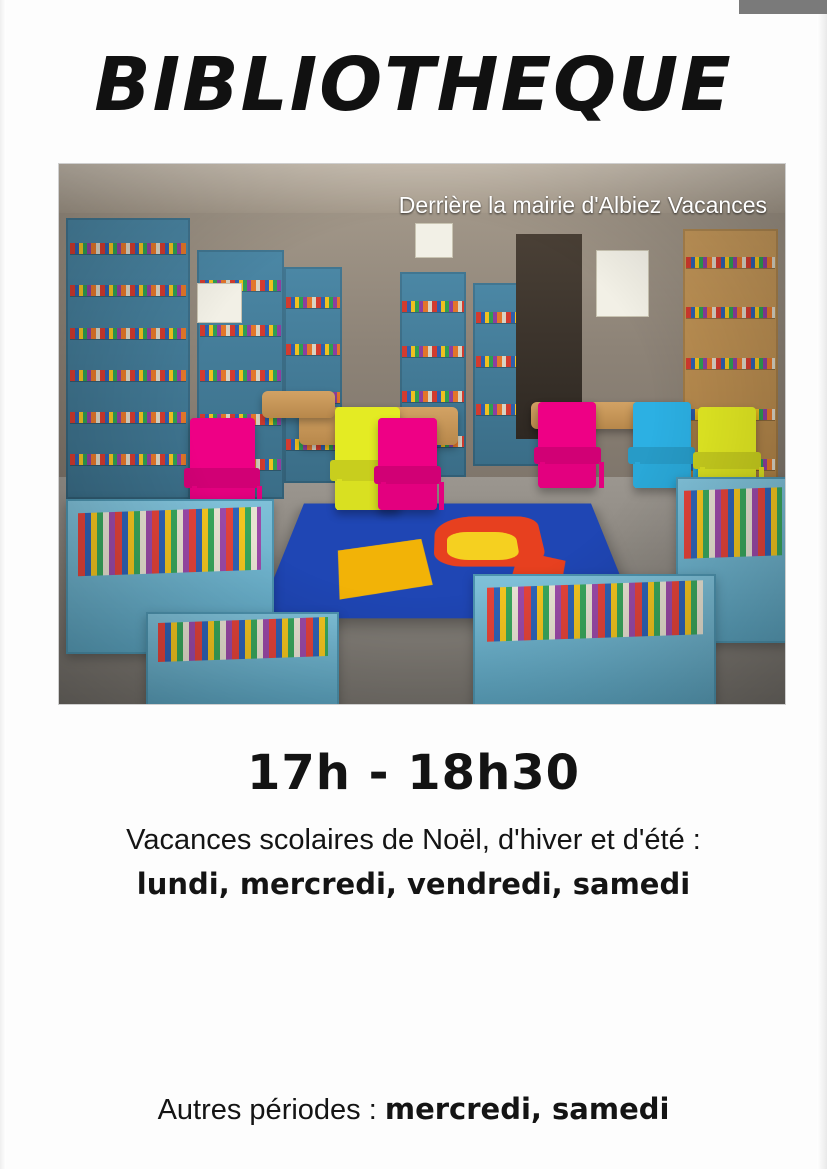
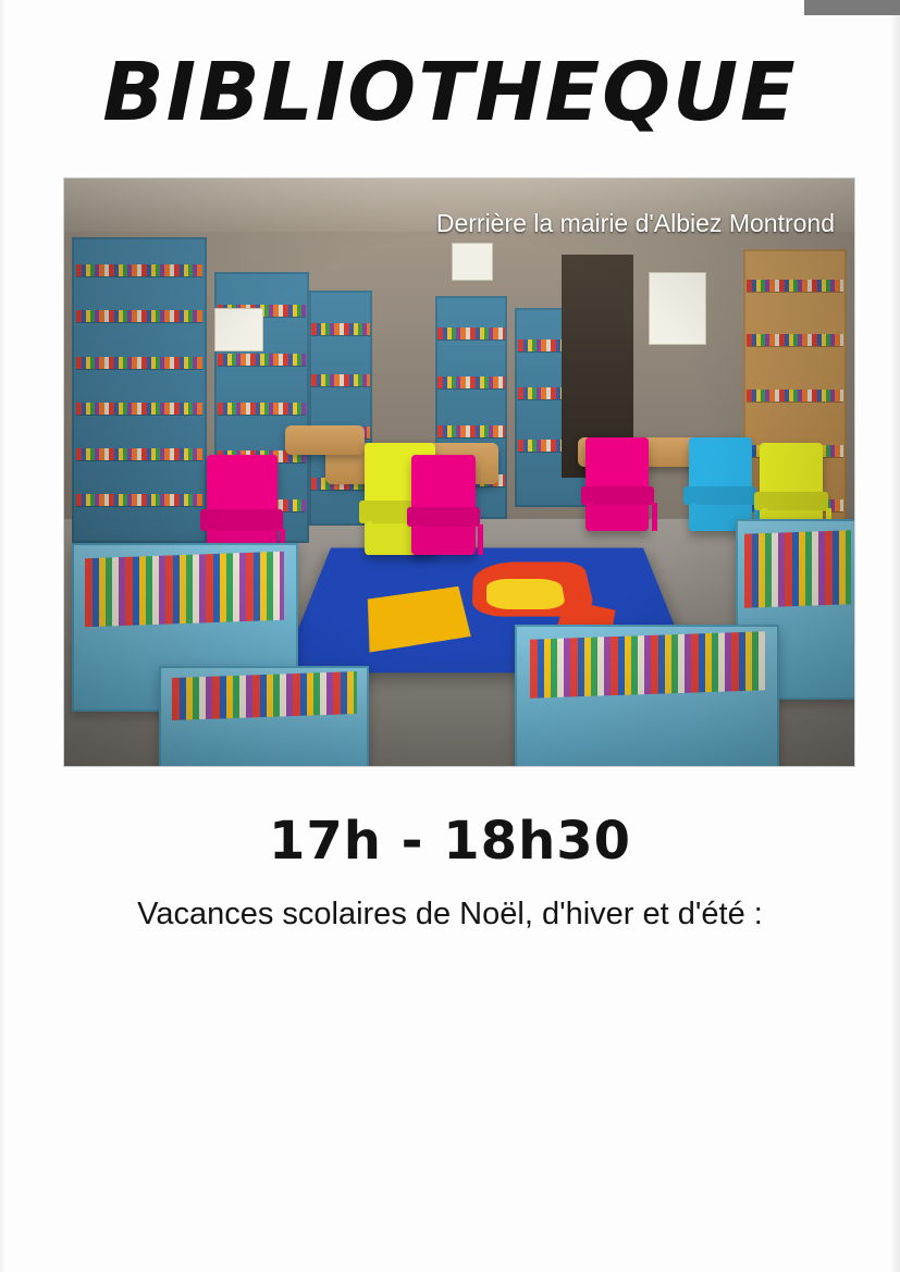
  BIBLIOTHEQUE
- Derrière la mairie d'Albiez Vacances
+ Derrière la mairie d'Albiez Montrond
  17h - 18h30
  Vacances scolaires de Noël, d'hiver et d'été :
- lundi, mercredi, vendredi, samedi
- Autres périodes : mercredi, samedi
